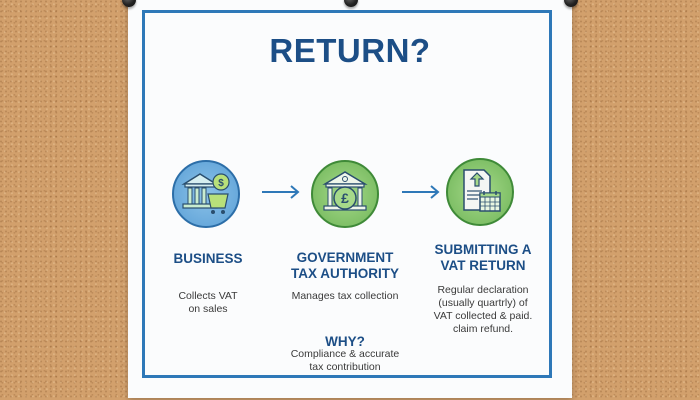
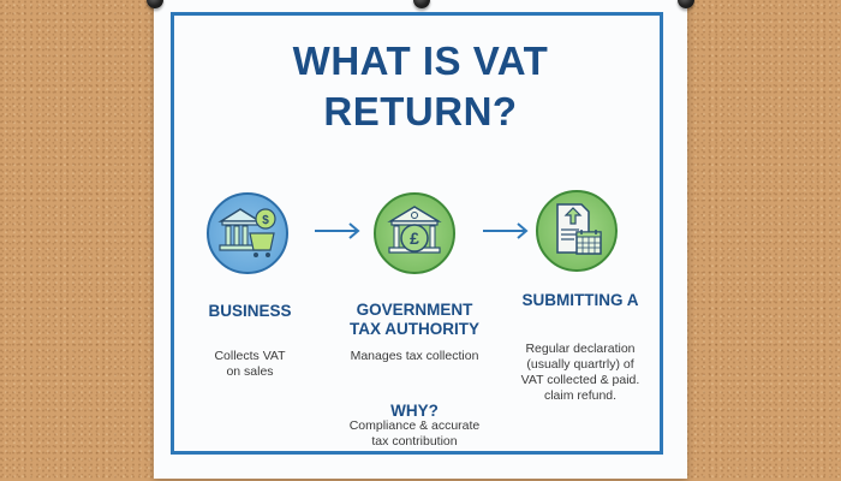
+ WHAT IS VAT
  RETURN?
  $
  £
  BUSINESS
  Collects VAT
  on sales
  GOVERNMENT
  TAX AUTHORITY
  Manages tax collection
  WHY?
  Compliance & accurate
  tax contribution
  SUBMITTING A
- VAT RETURN
  Regular declaration
  (usually quartrly) of
  VAT collected & paid.
  claim refund.
